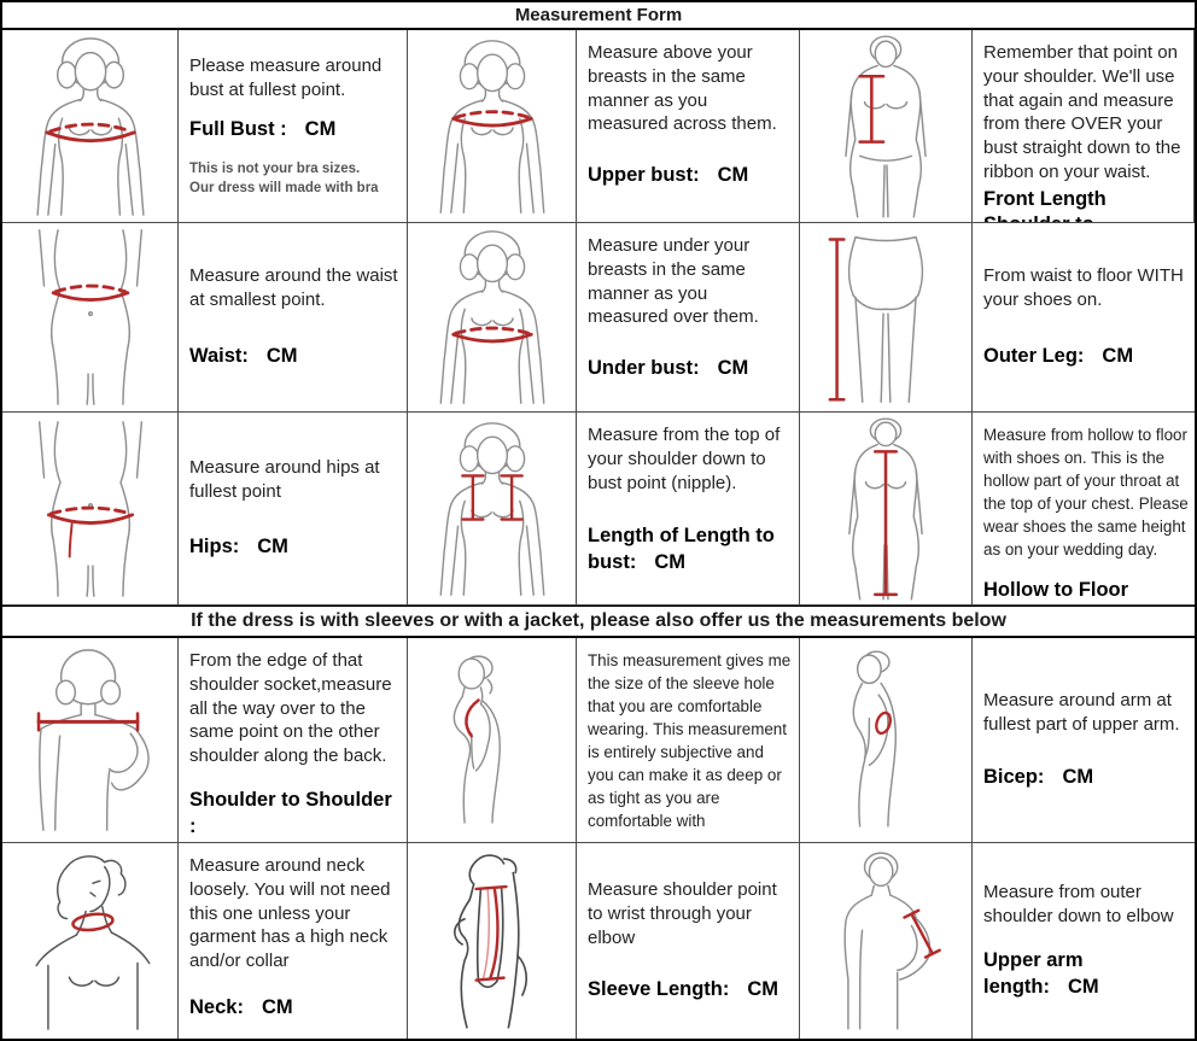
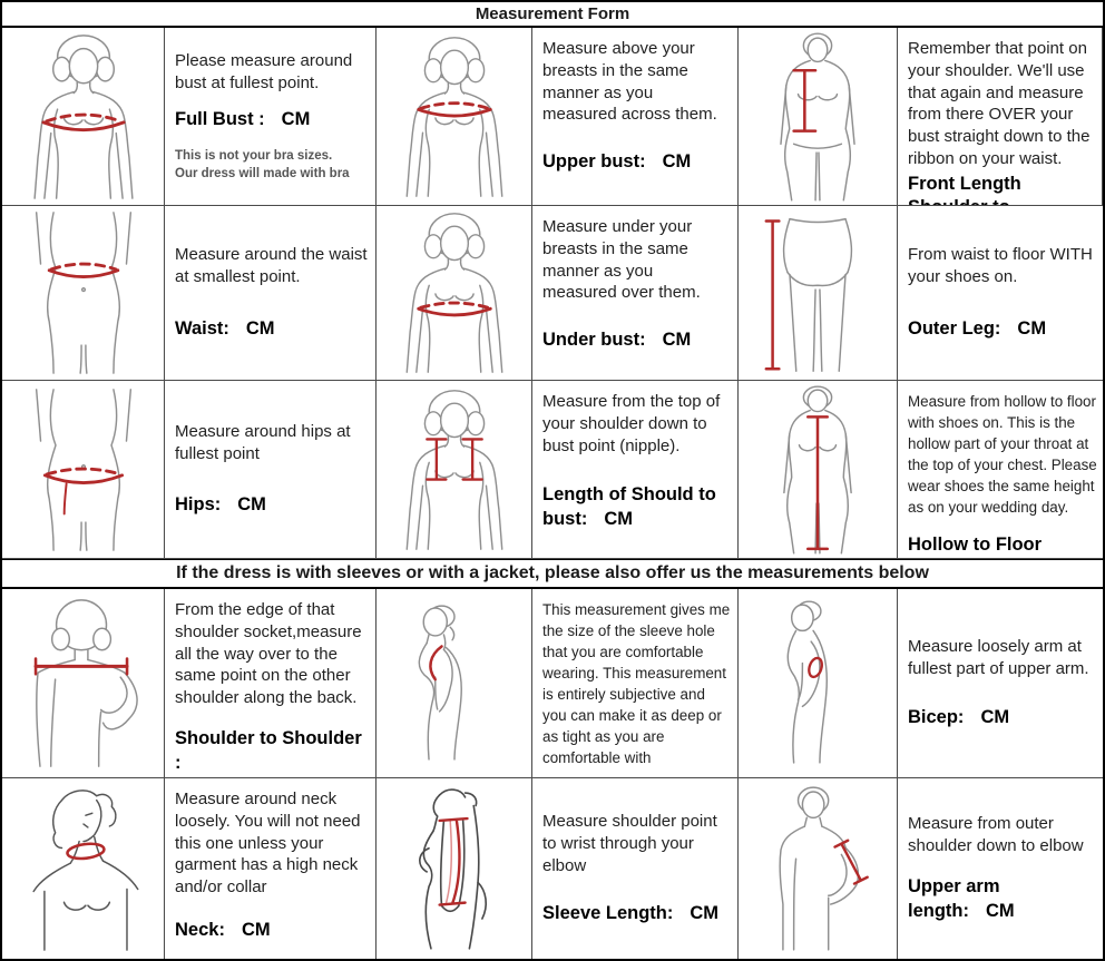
  Measurement Form
  Please measure around bust at fullest point.
  Full Bust : CM
  This is not your bra sizes.
  Our dress will made with bra
  Measure above your breasts in the same manner as you measured across them.
  Upper bust: CM
  Remember that point on your shoulder. We'll use that again and measure from there OVER your bust straight down to the ribbon on your waist.
  Measure around the waist at smallest point.
  Waist: CM
  Measure under your breasts in the same manner as you measured over them.
  Under bust: CM
  From waist to floor WITH your shoes on.
  Outer Leg: CM
  Measure around hips at fullest point
  Hips: CM
  Measure from the top of your shoulder down to bust point (nipple).
- Length of Length to bust: CM
+ Length of Should to bust: CM
  Measure from hollow to floor with shoes on. This is the hollow part of your throat at the top of your chest. Please wear shoes the same height as on your wedding day.
  Hollow to Floor
  If the dress is with sleeves or with a jacket, please also offer us the measurements below
  From the edge of that shoulder socket,measure all the way over to the same point on the other shoulder along the back.
  Shoulder to Shoulder :
  This measurement gives me the size of the sleeve hole that you are comfortable wearing. This measurement is entirely subjective and you can make it as deep or as tight as you are comfortable with
- Measure around arm at fullest part of upper arm.
+ Measure loosely arm at fullest part of upper arm.
  Bicep: CM
  Measure around neck loosely. You will not need this one unless your garment has a high neck and/or collar
  Neck: CM
  Measure shoulder point to wrist through your elbow
  Sleeve Length: CM
  Measure from outer shoulder down to elbow
  Upper arm length: CM
